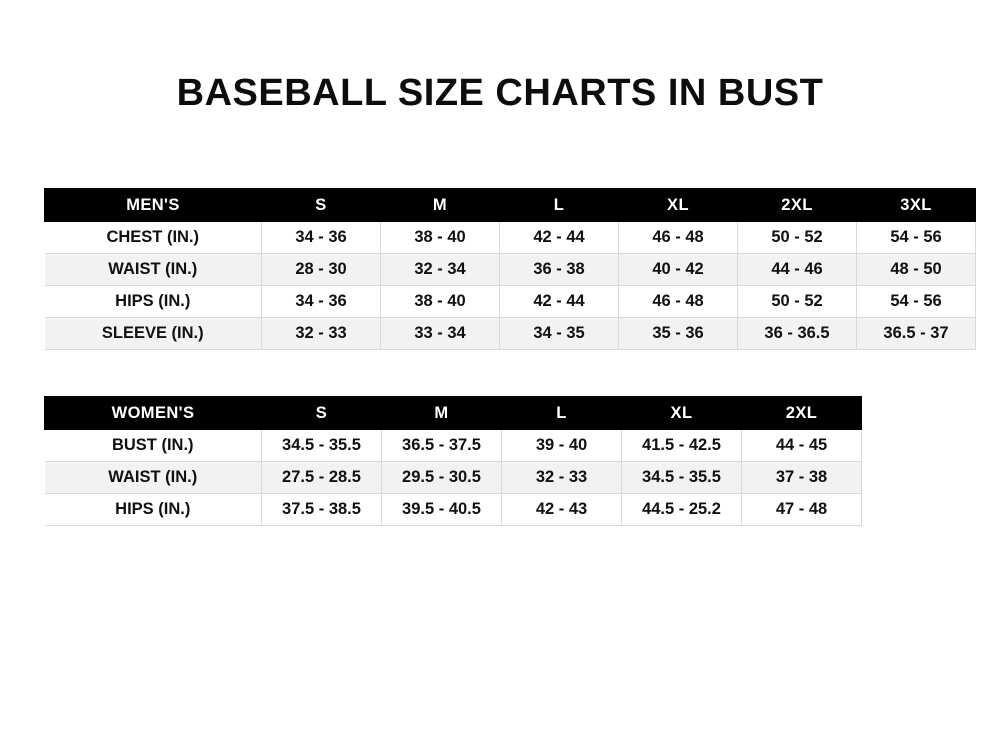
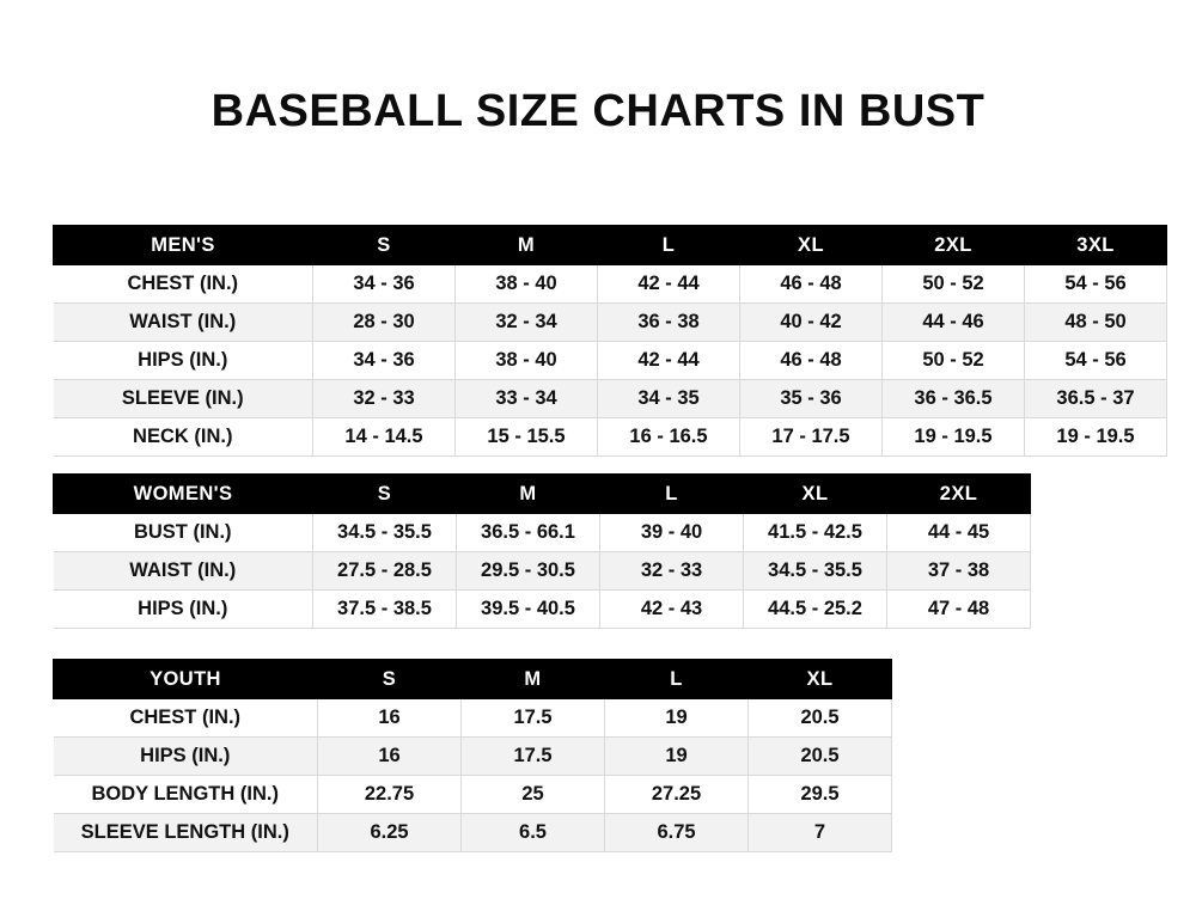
  BASEBALL SIZE CHARTS IN BUST
  MEN'S	S	M	L	XL	2XL	3XL
  CHEST (IN.)	34 - 36	38 - 40	42 - 44	46 - 48	50 - 52	54 - 56
  WAIST (IN.)	28 - 30	32 - 34	36 - 38	40 - 42	44 - 46	48 - 50
  HIPS (IN.)	34 - 36	38 - 40	42 - 44	46 - 48	50 - 52	54 - 56
  SLEEVE (IN.)	32 - 33	33 - 34	34 - 35	35 - 36	36 - 36.5	36.5 - 37
+ NECK (IN.)	14 - 14.5	15 - 15.5	16 - 16.5	17 - 17.5	19 - 19.5	19 - 19.5
  WOMEN'S	S	M	L	XL	2XL
- BUST (IN.)	34.5 - 35.5	36.5 - 37.5	39 - 40	41.5 - 42.5	44 - 45
+ BUST (IN.)	34.5 - 35.5	36.5 - 66.1	39 - 40	41.5 - 42.5	44 - 45
  WAIST (IN.)	27.5 - 28.5	29.5 - 30.5	32 - 33	34.5 - 35.5	37 - 38
  HIPS (IN.)	37.5 - 38.5	39.5 - 40.5	42 - 43	44.5 - 25.2	47 - 48
+ YOUTH	S	M	L	XL
+ CHEST (IN.)	16	17.5	19	20.5
+ HIPS (IN.)	16	17.5	19	20.5
+ BODY LENGTH (IN.)	22.75	25	27.25	29.5
+ SLEEVE LENGTH (IN.)	6.25	6.5	6.75	7
